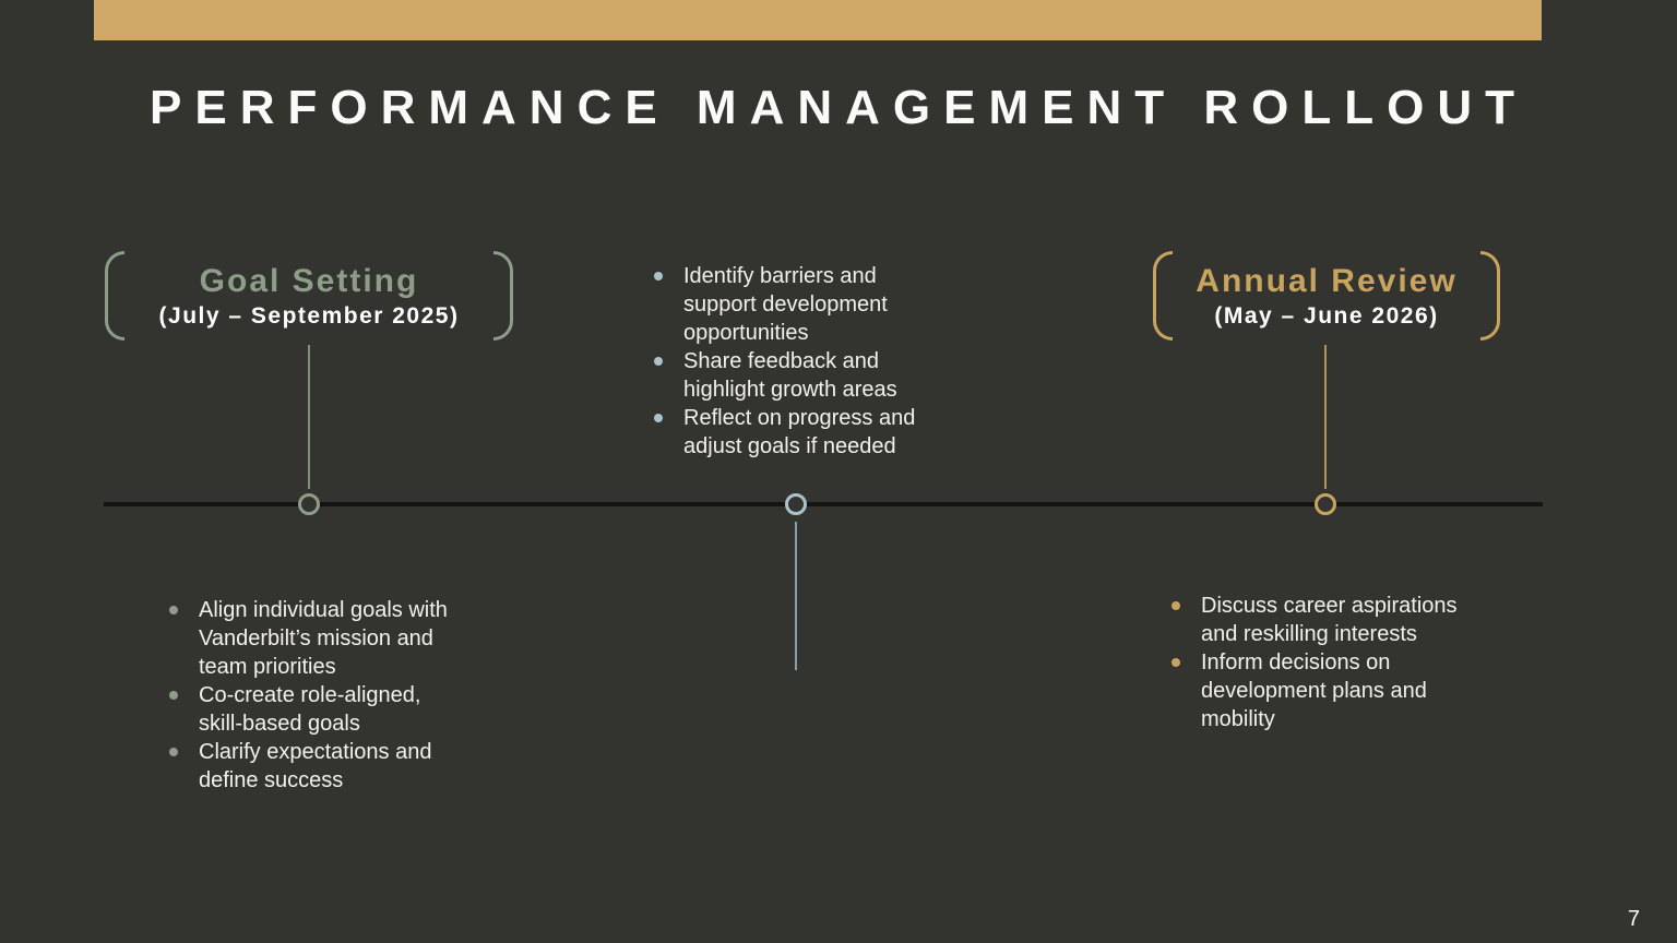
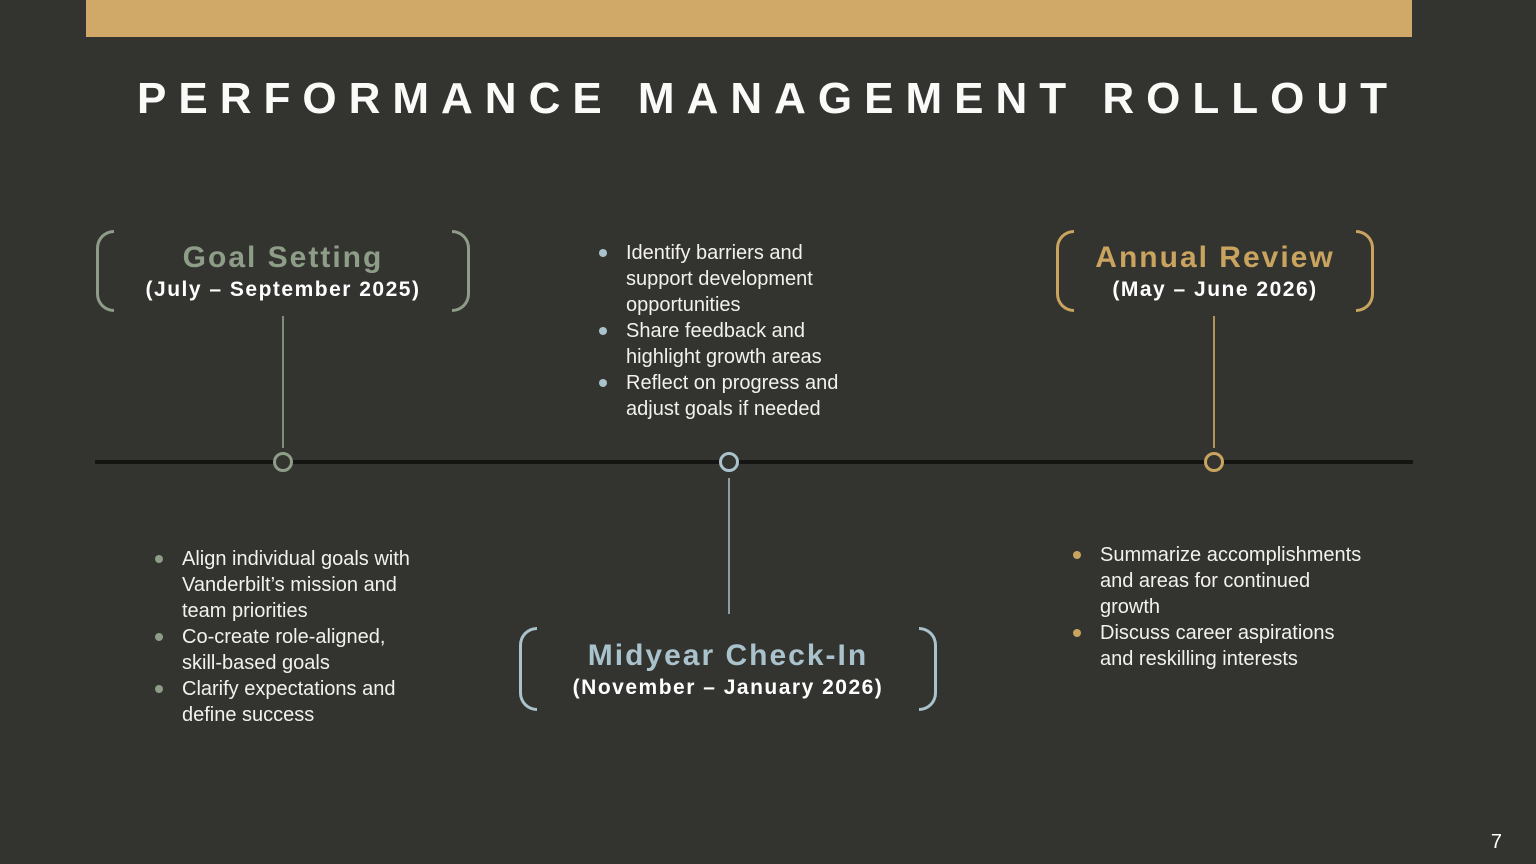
  PERFORMANCE MANAGEMENT ROLLOUT
  Goal Setting
  (July – September 2025)
  Annual Review
  (May – June 2026)
  Identify barriers and support development opportunities
  Share feedback and highlight growth areas
  Reflect on progress and adjust goals if needed
  Align individual goals with Vanderbilt’s mission and team priorities
  Co-create role-aligned, skill-based goals
  Clarify expectations and define success
+ Midyear Check-In
+ (November – January 2026)
+ Summarize accomplishments and areas for continued growth
  Discuss career aspirations and reskilling interests
- Inform decisions on development plans and mobility
  7
